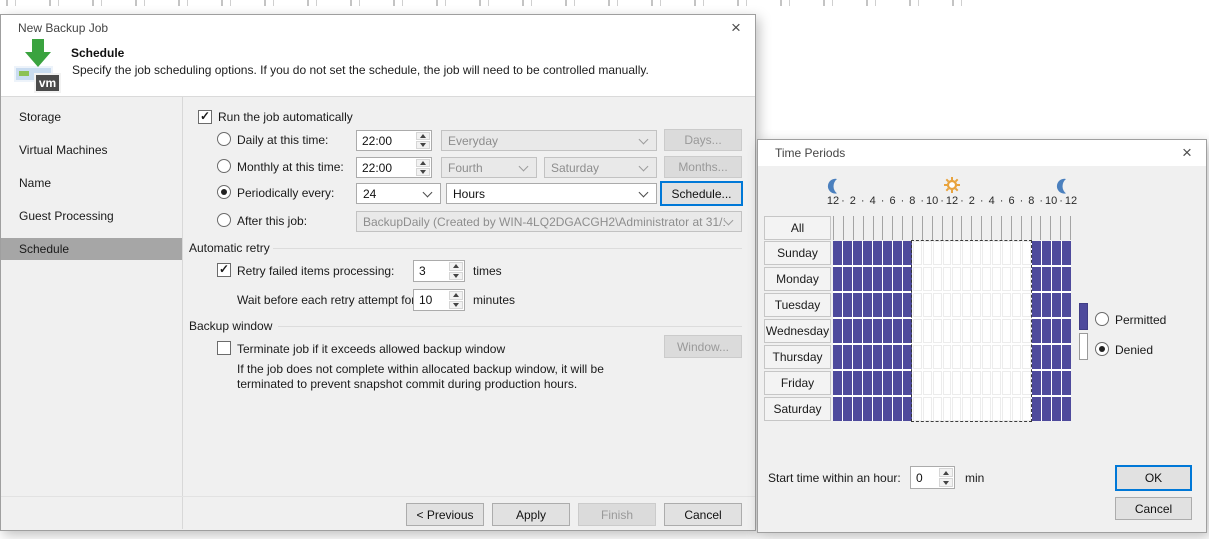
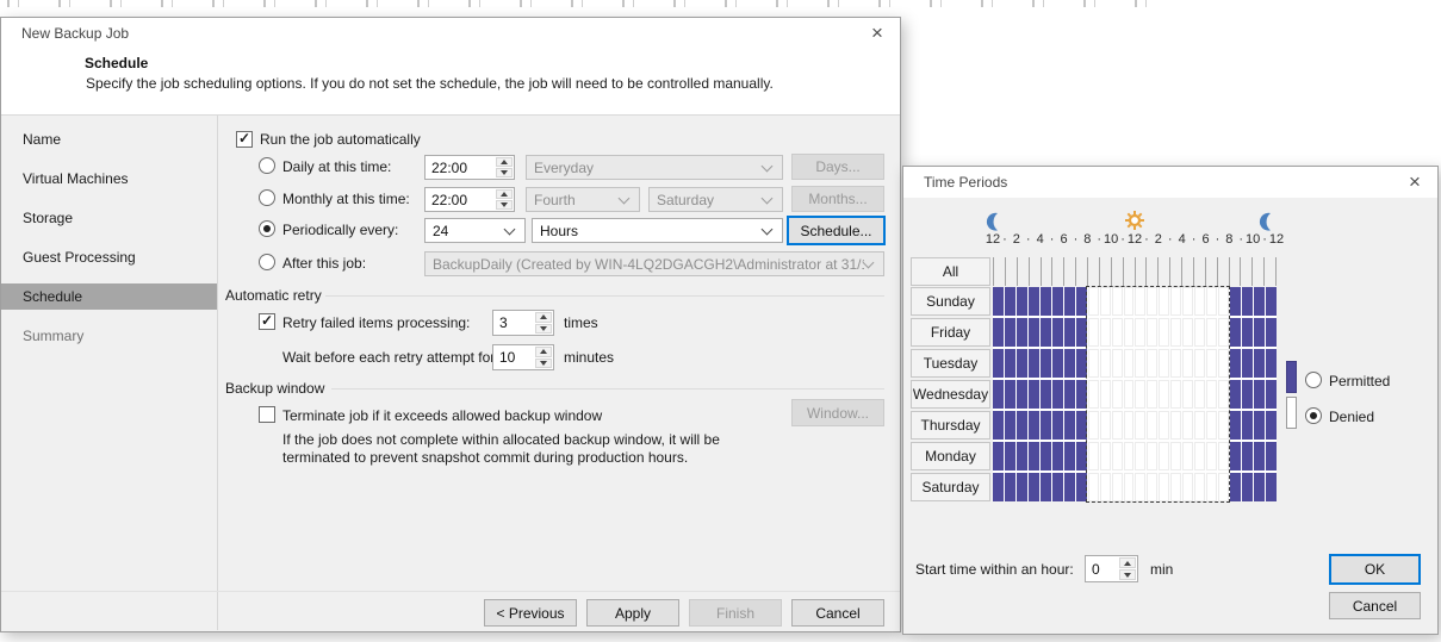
  New Backup Job
  ×
- vm
  Schedule
  Specify the job scheduling options. If you do not set the schedule, the job will need to be controlled manually.
- Storage
+ Name
  Virtual Machines
- Name
+ Storage
  Guest Processing
  Schedule
+ Summary
  Run the job automatically
  Daily at this time:
  22:00
  Everyday
  Days...
  Monthly at this time:
  22:00
  Fourth
  Saturday
  Months...
  Periodically every:
  24
  Hours
  Schedule...
  After this job:
  BackupDaily (Created by WIN-4LQ2DGACGH2\Administrator at 31/
  Automatic retry
  Retry failed items processing:
  3
  times
  Wait before each retry attempt fo
  10
  minutes
  Backup window
  Terminate job if it exceeds allowed backup window
  Window...
  If the job does not complete within allocated backup window, it will be
  terminated to prevent snapshot commit during production hours.
  < Previous
  Apply
  Finish
  Cancel
  Time Periods
  ×
  12
  ·
  2
  ·
  4
  ·
  6
  ·
  8
  ·
  10
  ·
  12
  ·
  2
  ·
  4
  ·
  6
  ·
  8
  ·
  10
  ·
  12
  All
  Sunday
- Monday
+ Friday
  Tuesday
  Wednesday
  Thursday
- Friday
+ Monday
  Saturday
  Permitted
  Denied
  Start time within an hour:
  0
  min
  OK
  Cancel
